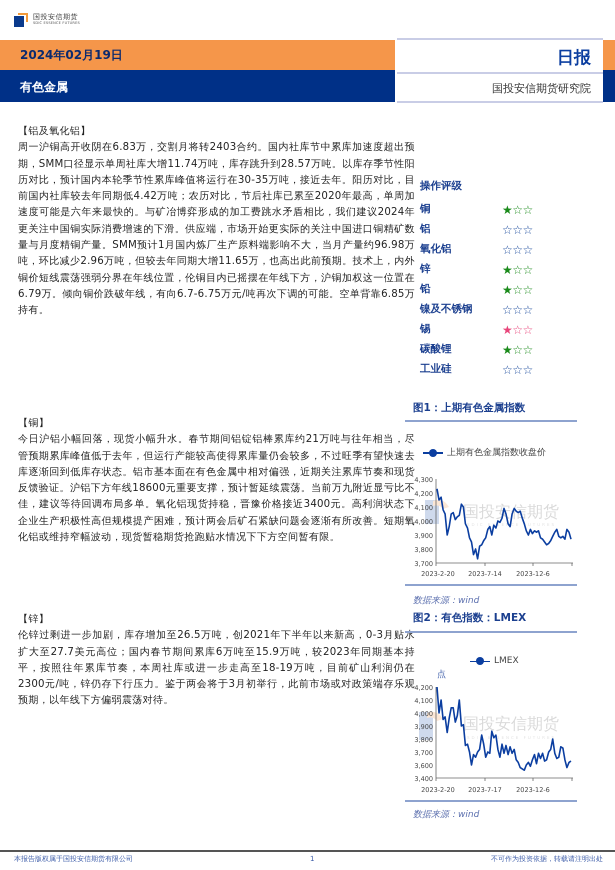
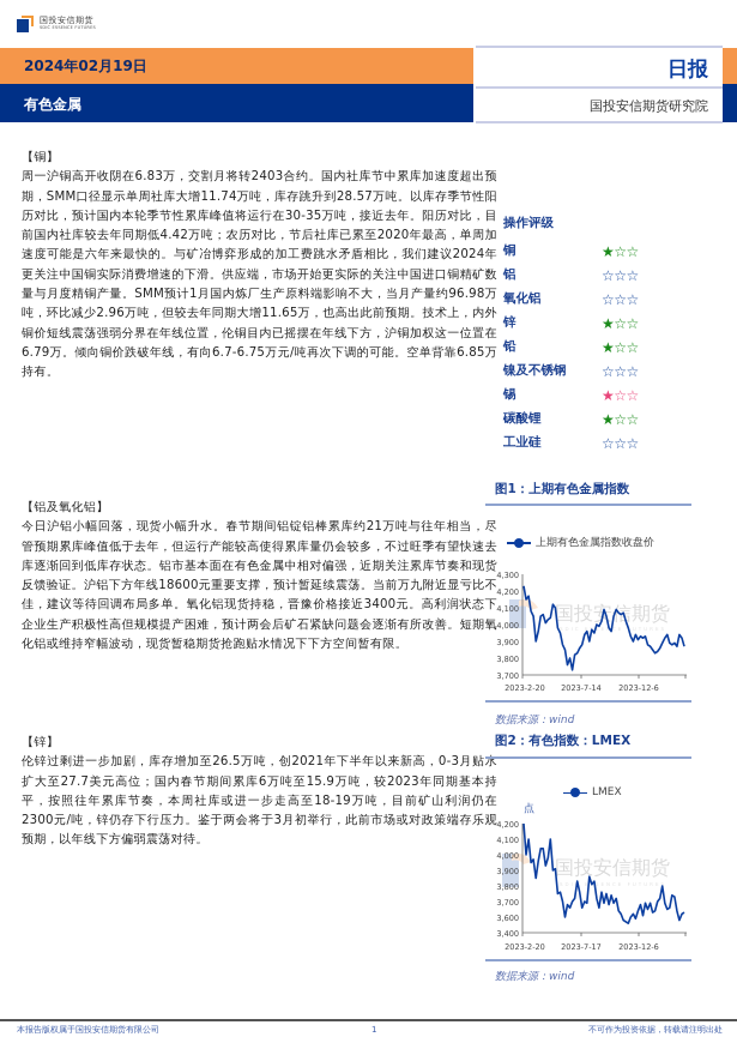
  国投安信期货
  2024年02月19日
  有色金属
  日报
  国投安信期货研究院
- 【铝及氧化铝】
+ 【铜】
  周一沪铜高开收阴在6.83万，交割月将转2403合约。国内社库节中累库加速度超出预期，SMM口径显示单周社库大增11.74万吨，库存跳升到28.57万吨。以库存季节性阳历对比，预计国内本轮季节性累库峰值将运行在30-35万吨，接近去年。阳历对比，目前国内社库较去年同期低4.42万吨；农历对比，节后社库已累至2020年最高，单周加速度可能是六年来最快的。与矿冶博弈形成的加工费跳水矛盾相比，我们建议2024年更关注中国铜实际消费增速的下滑。供应端，市场开始更实际的关注中国进口铜精矿数量与月度精铜产量。SMM预计1月国内炼厂生产原料端影响不大，当月产量约96.98万吨，环比减少2.96万吨，但较去年同期大增11.65万，也高出此前预期。技术上，内外铜价短线震荡强弱分界在年线位置，伦铜目内已摇摆在年线下方，沪铜加权这一位置在6.79万。倾向铜价跌破年线，有向6.7-6.75万元/吨再次下调的可能。空单背靠6.85万持有。
- 【铜】
+ 【铝及氧化铝】
  今日沪铝小幅回落，现货小幅升水。春节期间铝锭铝棒累库约21万吨与往年相当，尽管预期累库峰值低于去年，但运行产能较高使得累库量仍会较多，不过旺季有望快速去库逐渐回到低库存状态。铝市基本面在有色金属中相对偏强，近期关注累库节奏和现货反馈验证。沪铝下方年线18600元重要支撑，预计暂延续震荡。当前万九附近显亏比不佳，建议等待回调布局多单。氧化铝现货持稳，晋豫价格接近3400元。高利润状态下企业生产积极性高但规模提产困难，预计两会后矿石紧缺问题会逐渐有所改善。短期氧化铝或维持窄幅波动，现货暂稳期货抢跑贴水情况下下方空间暂有限。
  【锌】
  伦锌过剩进一步加剧，库存增加至26.5万吨，创2021年下半年以来新高，0-3月贴水扩大至27.7美元高位；国内春节期间累库6万吨至15.9万吨，较2023年同期基本持平，按照往年累库节奏，本周社库或进一步走高至18-19万吨，目前矿山利润仍在2300元/吨，锌仍存下行压力。鉴于两会将于3月初举行，此前市场或对政策端存乐观预期，以年线下方偏弱震荡对待。
  操作评级
  铜
  ★☆☆
  铝
  ☆☆☆
  氧化铝
  ☆☆☆
  锌
  ★☆☆
  铅
  ★☆☆
  镍及不锈钢
  ☆☆☆
  锡
  ★☆☆
  碳酸锂
  ★☆☆
  工业硅
  ☆☆☆
  图1：上期有色金属指数
  上期有色金属指数收盘价
  4,300
  4,200
  4,100
  4,000
  3,900
  3,800
  3,700
  2023-2-20
  2023-7-14
  2023-12-6
  数据来源：wind
  图2：有色指数：LMEX
  LMEX
  点
  国投安信期货
  4,200
  4,100
  4,000
  3,900
  3,800
  3,700
  3,600
  3,400
  2023-2-20
  2023-7-17
  2023-12-6
  数据来源：wind
  本报告版权属于国投安信期货有限公司
  1
  不可作为投资依据，转载请注明出处
